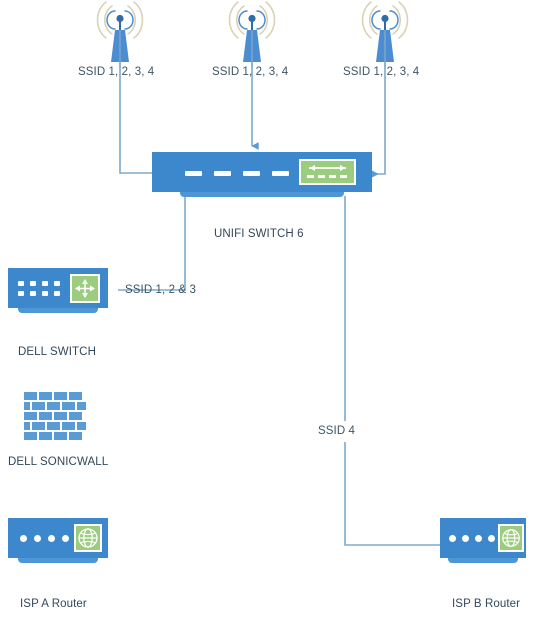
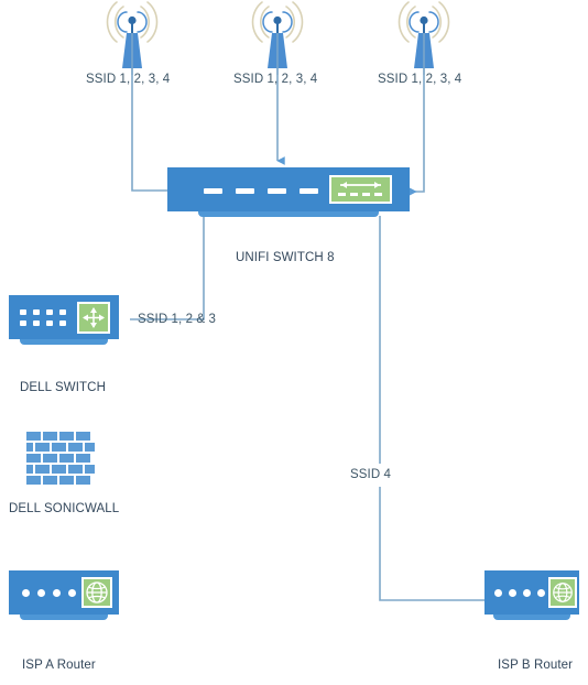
  SSID 1, 2, 3, 4
  SSID 1, 2, 3, 4
  SSID 1, 2, 3, 4
- UNIFI SWITCH 6
+ UNIFI SWITCH 8
  DELL SWITCH
  SSID 1, 2 & 3
  DELL SONICWALL
  ISP A Router
  ISP B Router
  SSID 4
